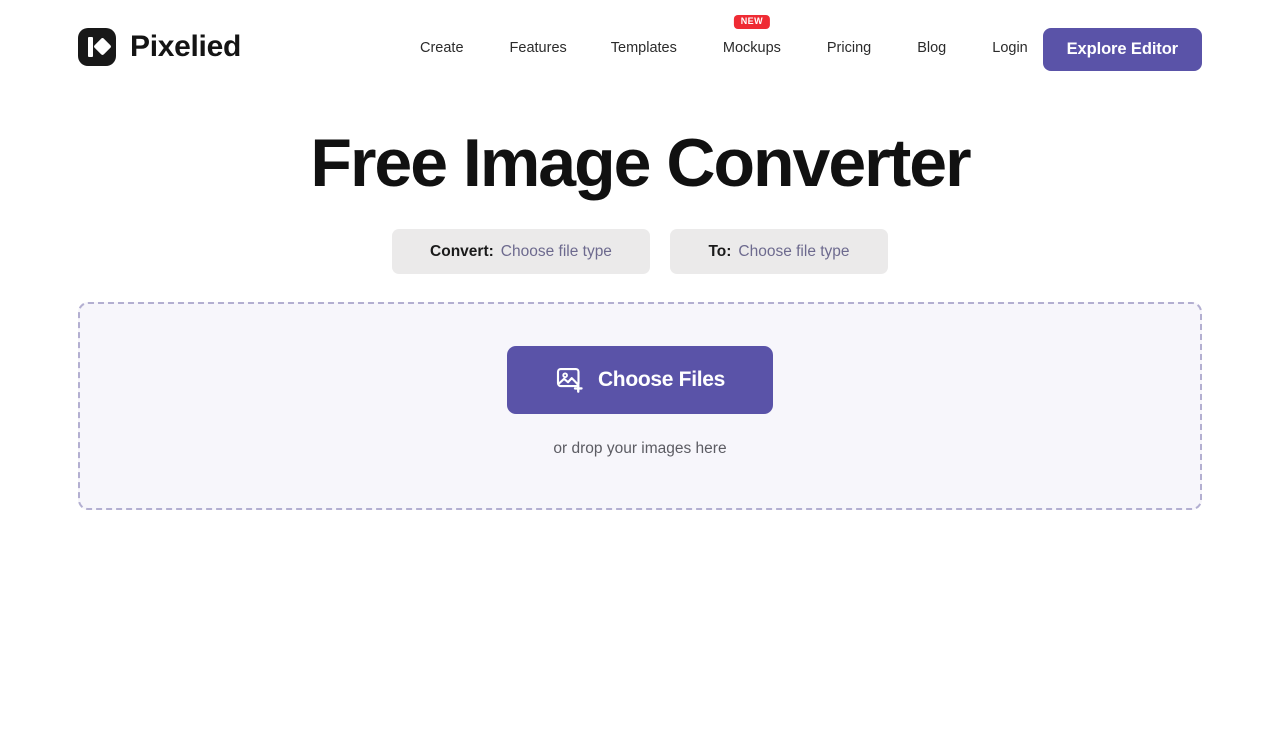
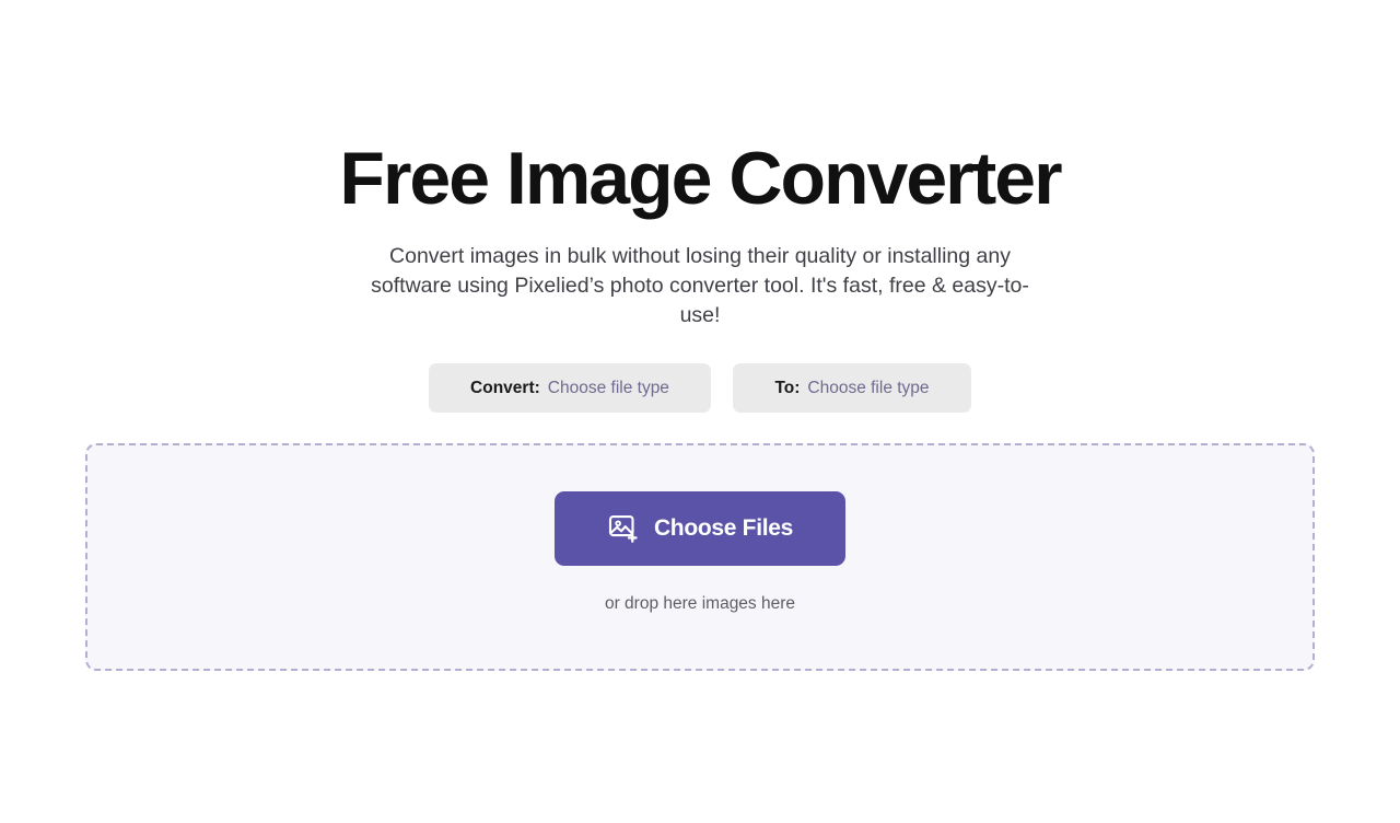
- Pixelied
- Create
- Features
- Templates
- NEW
- Mockups
- Pricing
- Blog
- Login
- Explore Editor
  Free Image Converter
+ Convert images in bulk without losing their quality or installing any software using Pixelied’s photo converter tool. It's fast, free & easy-to-use!
  Convert:
  Choose file type
  To:
  Choose file type
  Choose Files
- or drop your images here
+ or drop here images here
